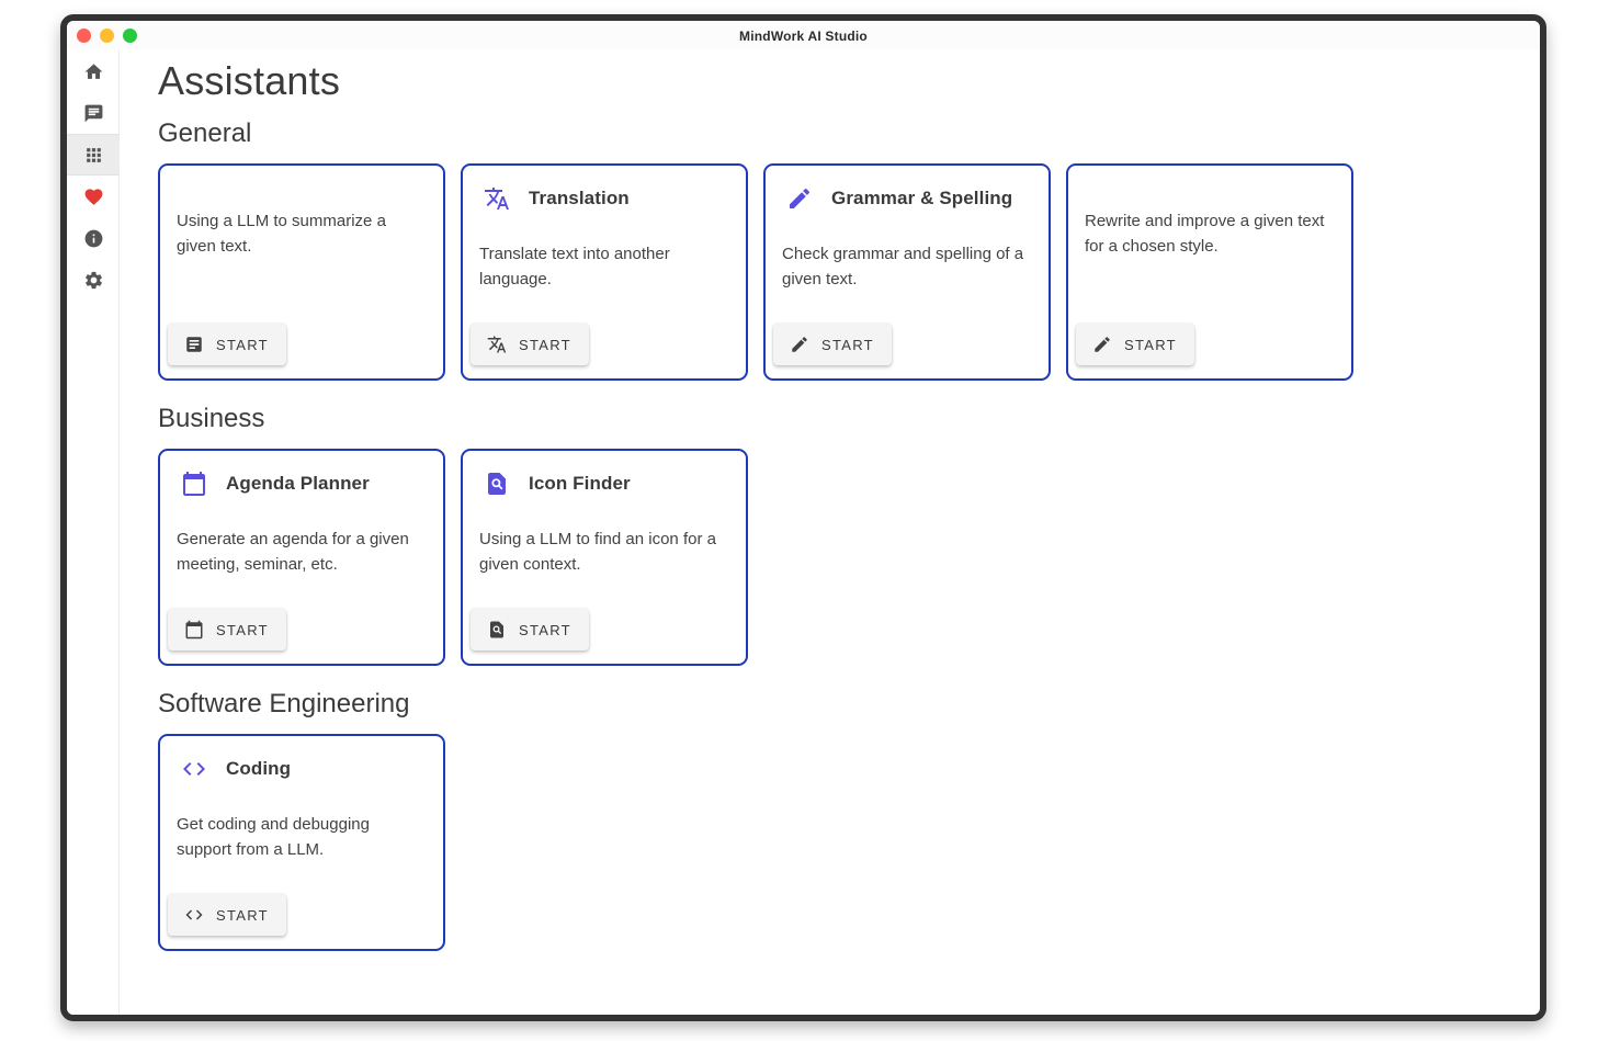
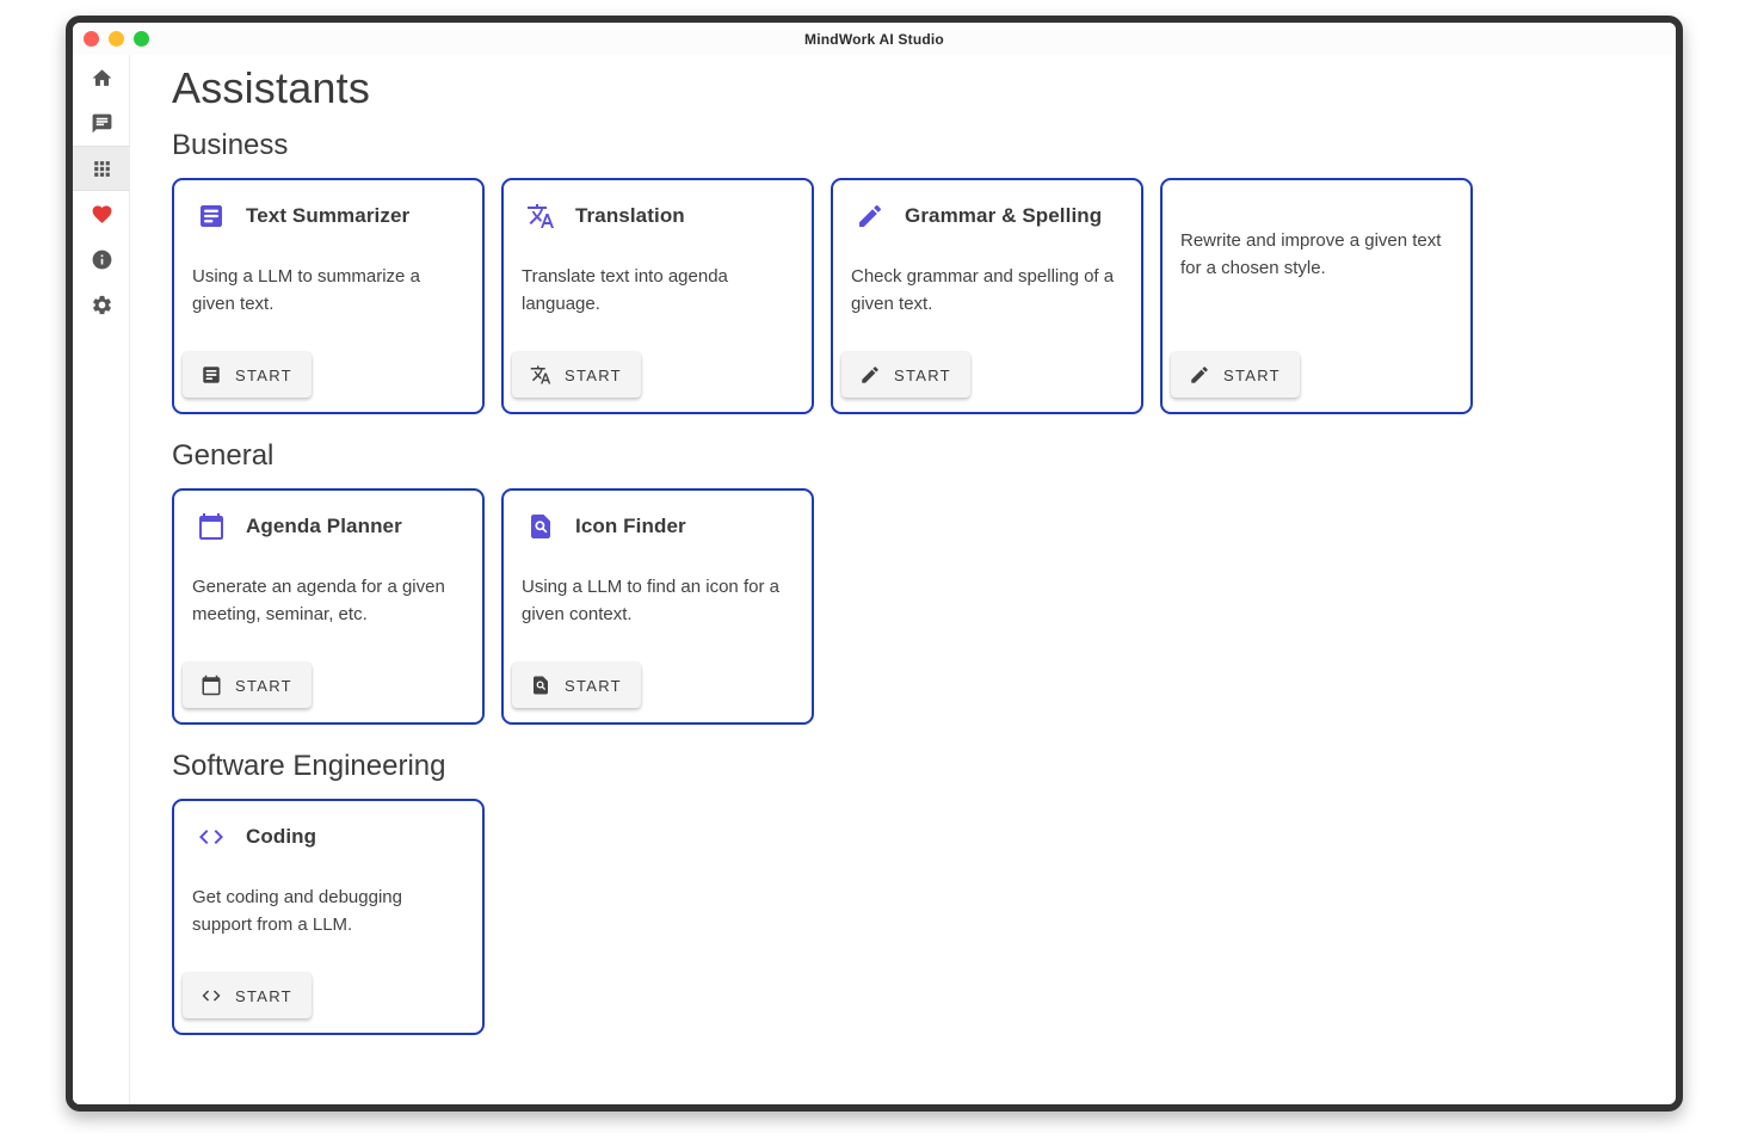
  MindWork AI Studio
  Assistants
- General
+ Business
+ Text Summarizer
  Using a LLM to summarize a given text.
  START
  Translation
- Translate text into another language.
+ Translate text into agenda language.
  START
  Grammar & Spelling
  Check grammar and spelling of a given text.
  START
  Rewrite and improve a given text for a chosen style.
  START
- Business
+ General
  Agenda Planner
  Generate an agenda for a given meeting, seminar, etc.
  START
  Icon Finder
  Using a LLM to find an icon for a given context.
  START
  Software Engineering
  Coding
  Get coding and debugging support from a LLM.
  START
